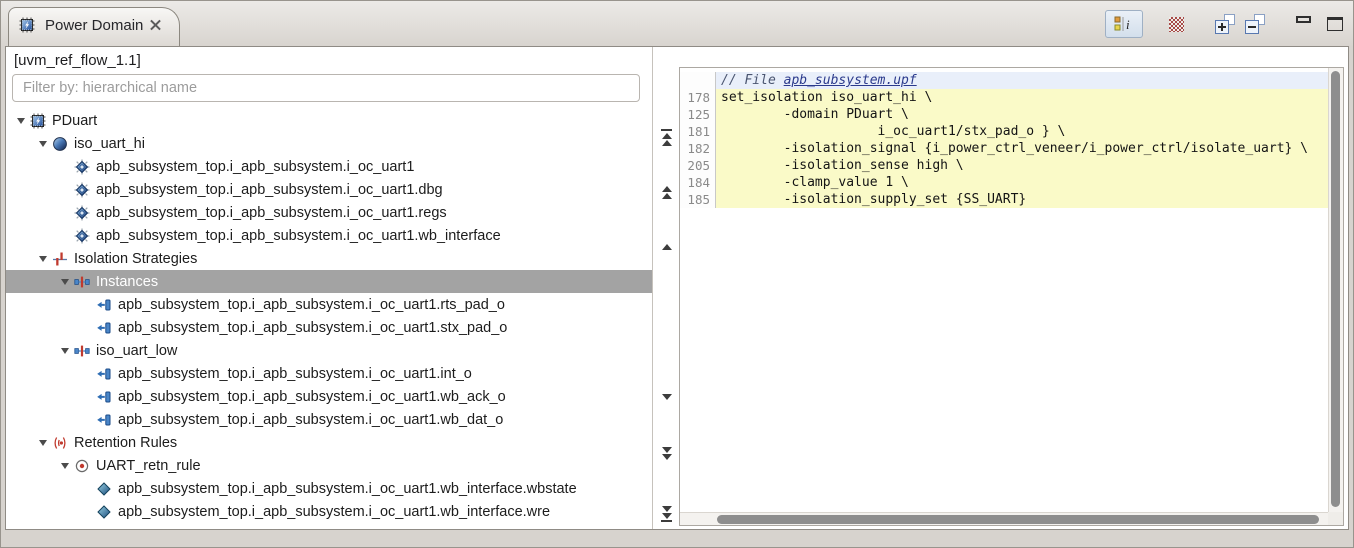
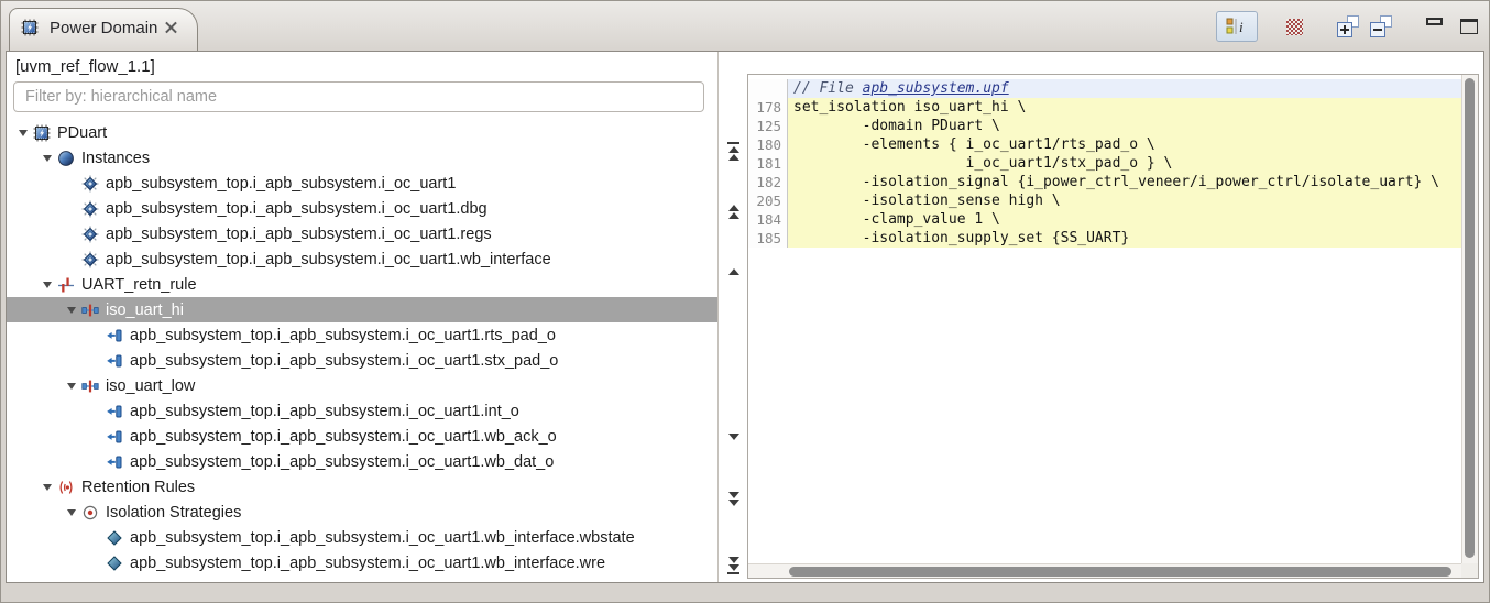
  Power Domain
  i
  [uvm_ref_flow_1.1]
  Filter by: hierarchical name
  PDuart
- iso_uart_hi
+ Instances
  apb_subsystem_top.i_apb_subsystem.i_oc_uart1
  apb_subsystem_top.i_apb_subsystem.i_oc_uart1.dbg
  apb_subsystem_top.i_apb_subsystem.i_oc_uart1.regs
  apb_subsystem_top.i_apb_subsystem.i_oc_uart1.wb_interface
- Isolation Strategies
+ UART_retn_rule
- Instances
+ iso_uart_hi
  apb_subsystem_top.i_apb_subsystem.i_oc_uart1.rts_pad_o
  apb_subsystem_top.i_apb_subsystem.i_oc_uart1.stx_pad_o
  iso_uart_low
  apb_subsystem_top.i_apb_subsystem.i_oc_uart1.int_o
  apb_subsystem_top.i_apb_subsystem.i_oc_uart1.wb_ack_o
  apb_subsystem_top.i_apb_subsystem.i_oc_uart1.wb_dat_o
  Retention Rules
- UART_retn_rule
+ Isolation Strategies
  apb_subsystem_top.i_apb_subsystem.i_oc_uart1.wb_interface.wbstate
  apb_subsystem_top.i_apb_subsystem.i_oc_uart1.wb_interface.wre
  // File apb_subsystem.upf
  178
  set_isolation iso_uart_hi \
  125
  -domain PDuart \
+ 180
+ -elements { i_oc_uart1/rts_pad_o \
  181
  i_oc_uart1/stx_pad_o } \
  182
  -isolation_signal {i_power_ctrl_veneer/i_power_ctrl/isolate_uart} \
  205
  -isolation_sense high \
  184
  -clamp_value 1 \
  185
  -isolation_supply_set {SS_UART}
